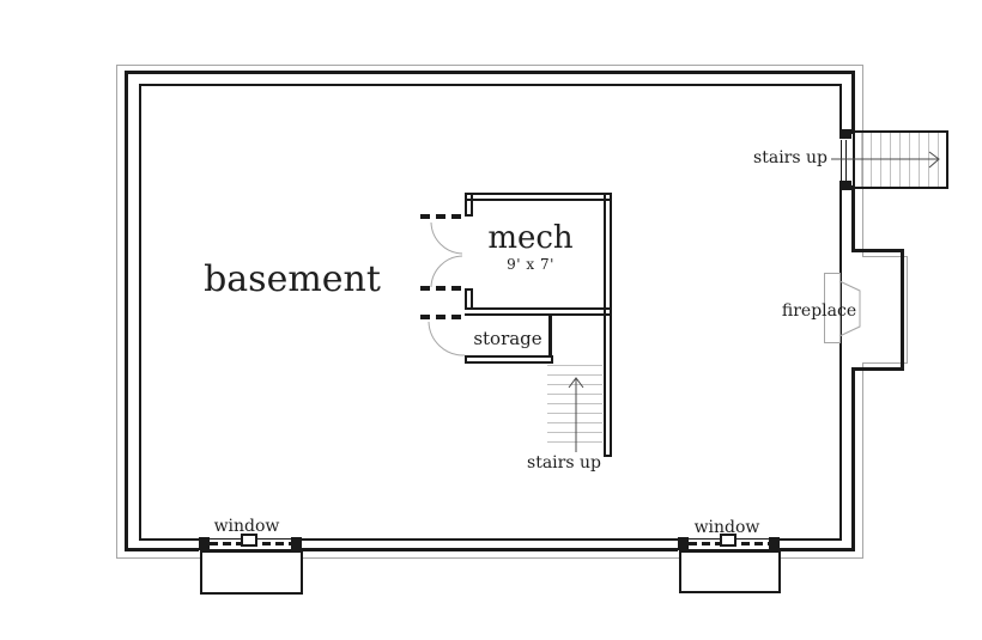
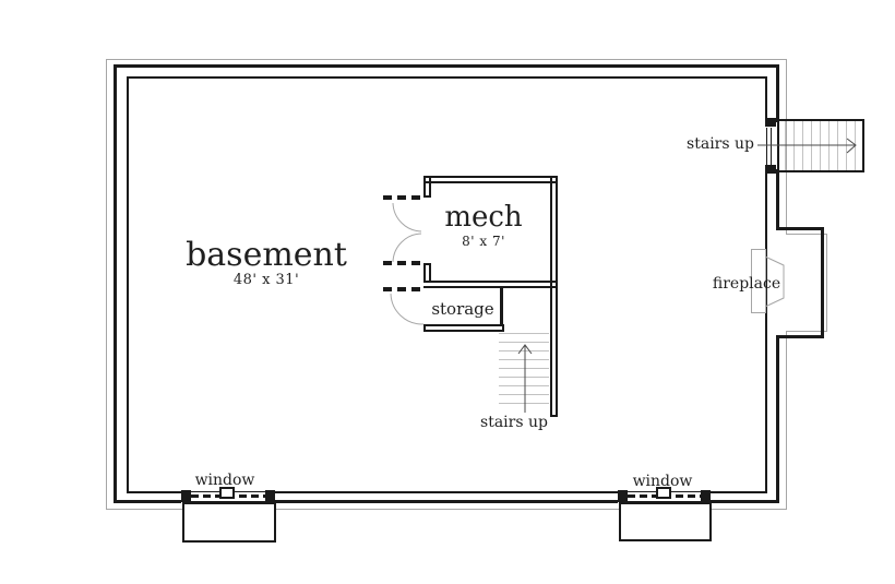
  basement
+ 48' x 31'
  mech
- 9' x 7'
+ 8' x 7'
  storage
  stairs up
  stairs up
  fireplace
  window
  window
